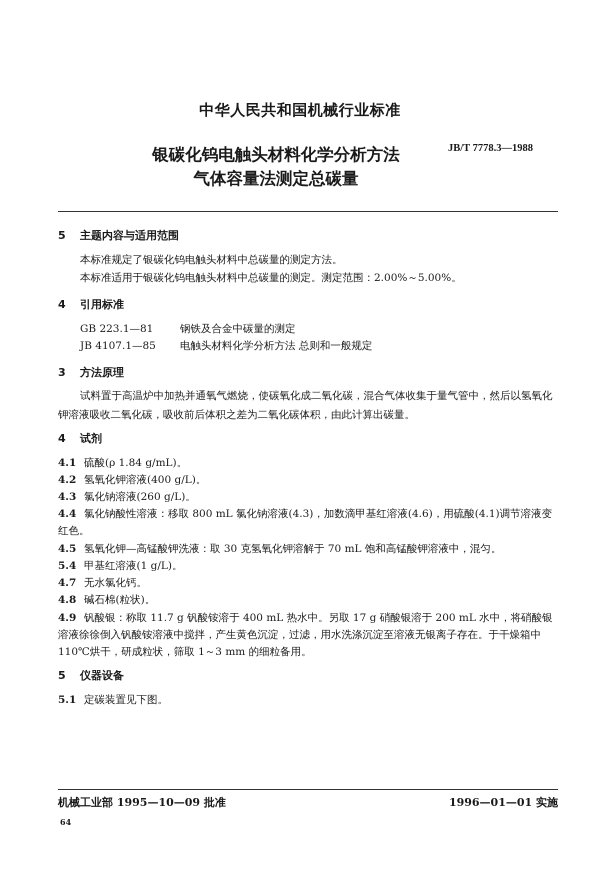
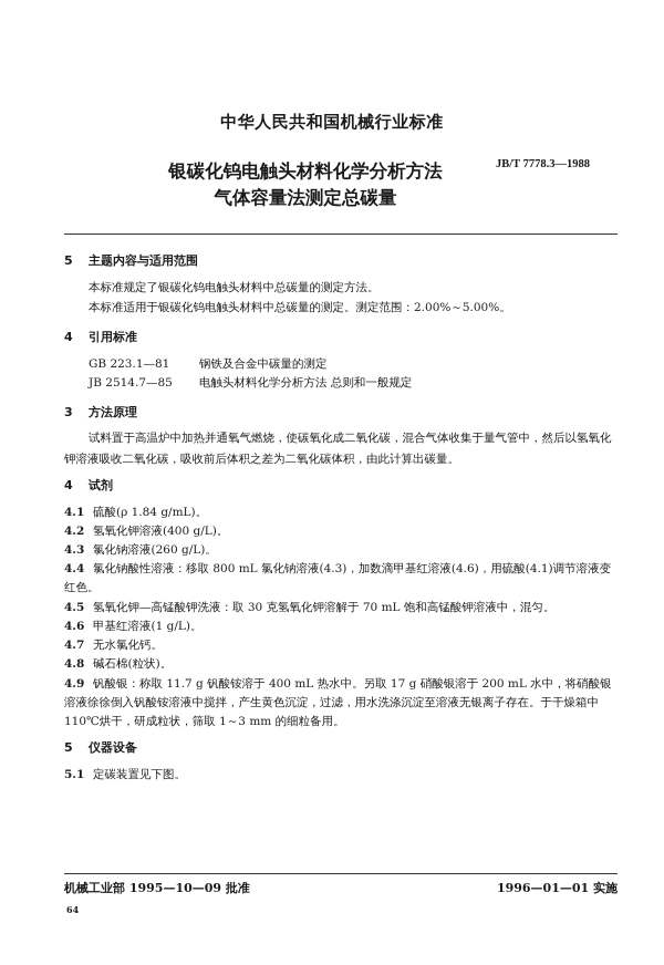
  中华人民共和国机械行业标准
  JB/T 7778.3—1988
  银碳化钨电触头材料化学分析方法
  气体容量法测定总碳量
  5 主题内容与适用范围
  本标准规定了银碳化钨电触头材料中总碳量的测定方法。
  本标准适用于银碳化钨电触头材料中总碳量的测定。测定范围：2.00%～5.00%。
  4 引用标准
  GB 223.1—81 钢铁及合金中碳量的测定
- JB 4107.1—85 电触头材料化学分析方法 总则和一般规定
+ JB 2514.7—85 电触头材料化学分析方法 总则和一般规定
  3 方法原理
  试料置于高温炉中加热并通氧气燃烧，使碳氧化成二氧化碳，混合气体收集于量气管中，然后以氢氧化钾溶液吸收二氧化碳，吸收前后体积之差为二氧化碳体积，由此计算出碳量。
  4 试剂
  4.1 硫酸(ρ 1.84 g/mL)。
  4.2 氢氧化钾溶液(400 g/L)。
  4.3 氯化钠溶液(260 g/L)。
  4.4 氯化钠酸性溶液：移取 800 mL 氯化钠溶液(4.3)，加数滴甲基红溶液(4.6)，用硫酸(4.1)调节溶液变红色。
  4.5 氢氧化钾—高锰酸钾洗液：取 30 克氢氧化钾溶解于 70 mL 饱和高锰酸钾溶液中，混匀。
- 5.4 甲基红溶液(1 g/L)。
+ 4.6 甲基红溶液(1 g/L)。
  4.7 无水氯化钙。
  4.8 碱石棉(粒状)。
  4.9 钒酸银：称取 11.7 g 钒酸铵溶于 400 mL 热水中。另取 17 g 硝酸银溶于 200 mL 水中，将硝酸银溶液徐徐倒入钒酸铵溶液中搅拌，产生黄色沉淀，过滤，用水洗涤沉淀至溶液无银离子存在。于干燥箱中110℃烘干，研成粒状，筛取 1～3 mm 的细粒备用。
  5 仪器设备
  5.1 定碳装置见下图。
  机械工业部 1995—10—09 批准
  1996—01—01 实施
  64
